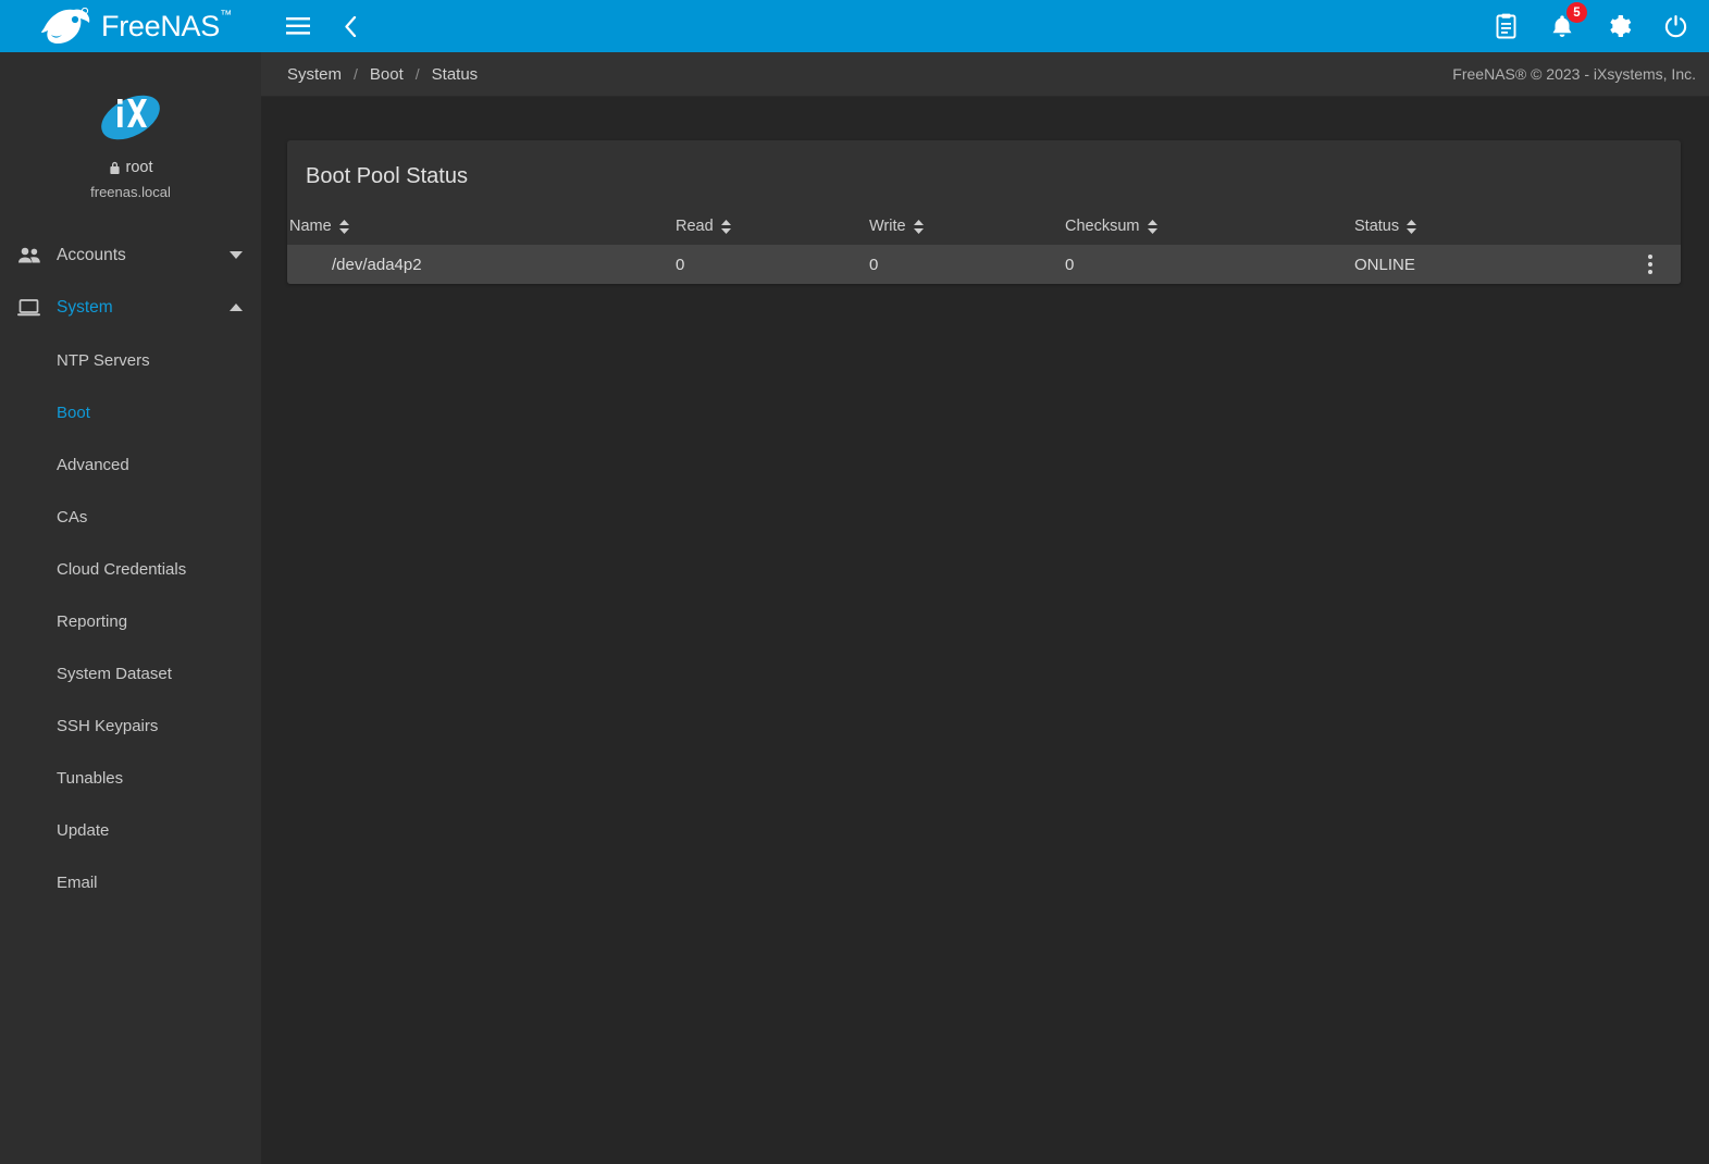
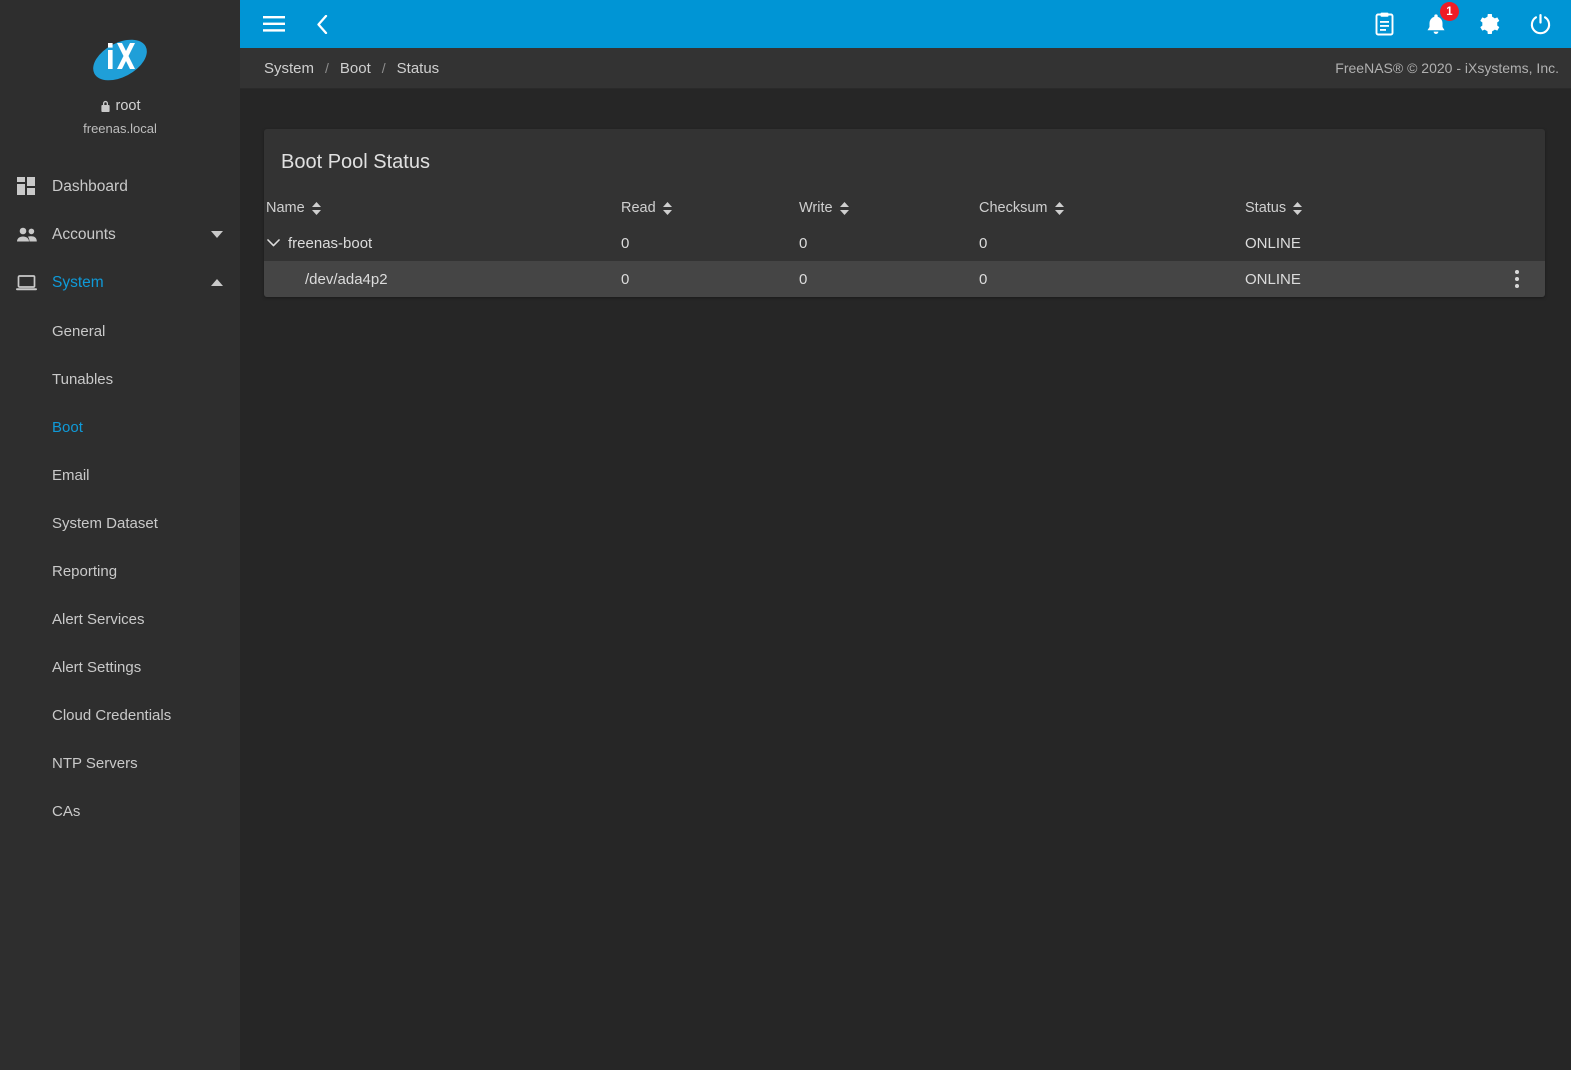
- FreeNAS
- ™
  root
  freenas.local
+ Dashboard
  Accounts
  System
+ General
- NTP Servers
+ Tunables
  Boot
- Advanced
- CAs
+ Email
- Cloud Credentials
+ System Dataset
  Reporting
+ Alert Services
+ Alert Settings
- System Dataset
+ Cloud Credentials
- SSH Keypairs
- Tunables
+ NTP Servers
- Update
- Email
+ CAs
- 5
+ 1
  System
  /
  Boot
  /
  Status
- FreeNAS® © 2023 - iXsystems, Inc.
+ FreeNAS® © 2020 - iXsystems, Inc.
  Boot Pool Status
  Name	Read	Write	Checksum	Status
+ freenas-boot	0	0	0	ONLINE
  /dev/ada4p2	0	0	0	ONLINE
